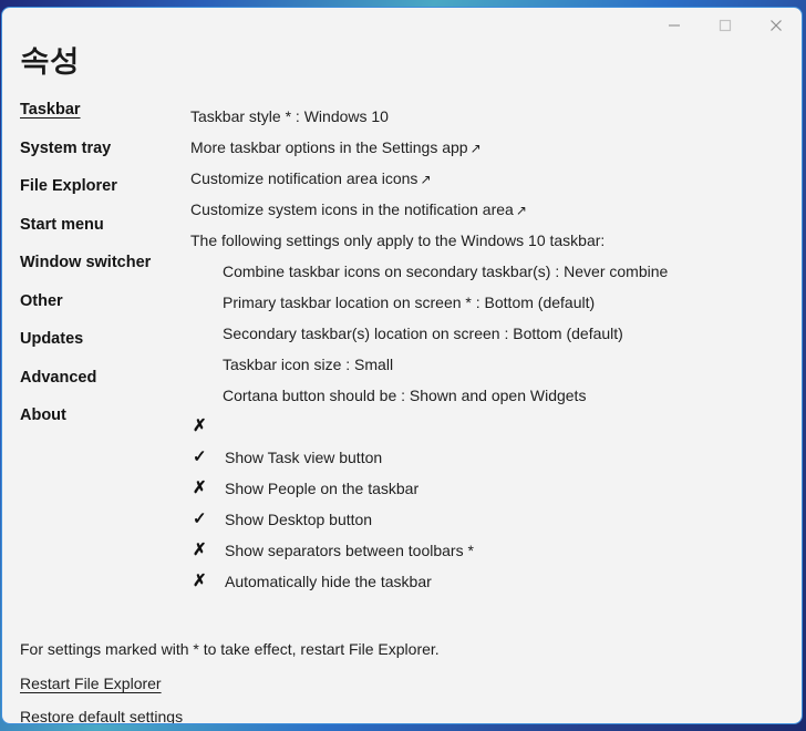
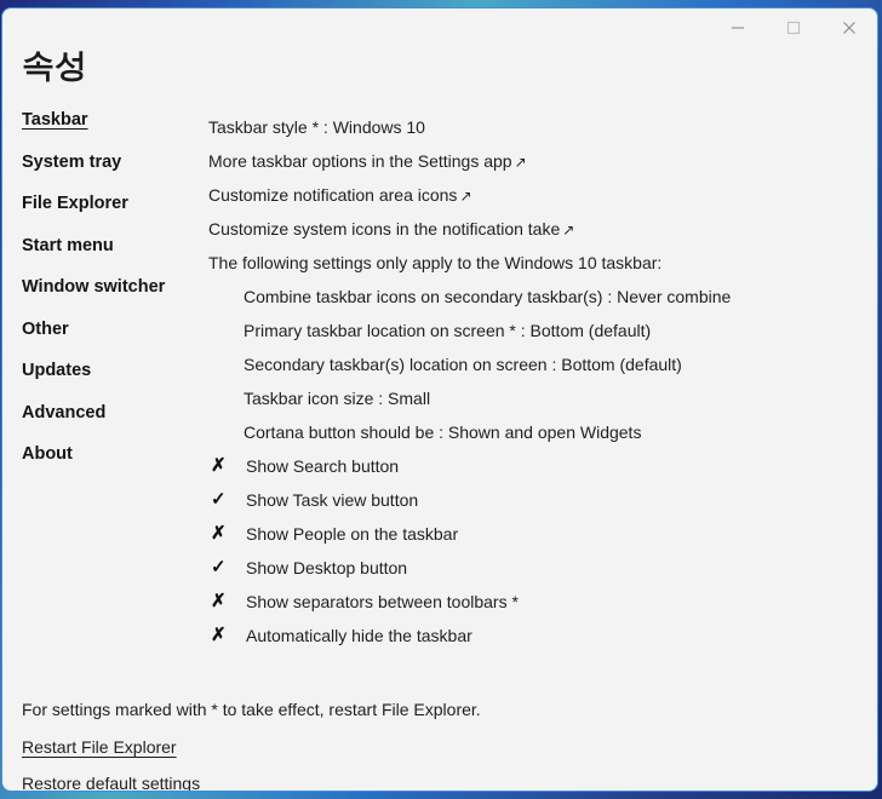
  속성
  Taskbar
  System tray
  File Explorer
  Start menu
  Window switcher
  Other
  Updates
  Advanced
  About
  Taskbar style * : Windows 10
  More taskbar options in the Settings app ↗
  Customize notification area icons ↗
- Customize system icons in the notification area ↗
+ Customize system icons in the notification take ↗
  The following settings only apply to the Windows 10 taskbar:
  Combine taskbar icons on secondary taskbar(s) : Never combine
  Primary taskbar location on screen * : Bottom (default)
  Secondary taskbar(s) location on screen : Bottom (default)
  Taskbar icon size : Small
  Cortana button should be : Shown and open Widgets
  ✗
+ Show Search button
  ✓
  Show Task view button
  ✗
  Show People on the taskbar
  ✓
  Show Desktop button
  ✗
  Show separators between toolbars *
  ✗
  Automatically hide the taskbar
  For settings marked with * to take effect, restart File Explorer.
  Restart File Explorer
  Restore default settings
